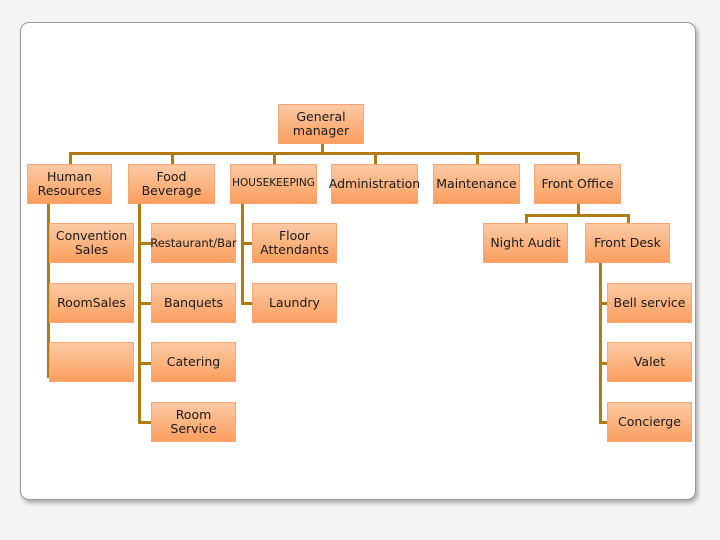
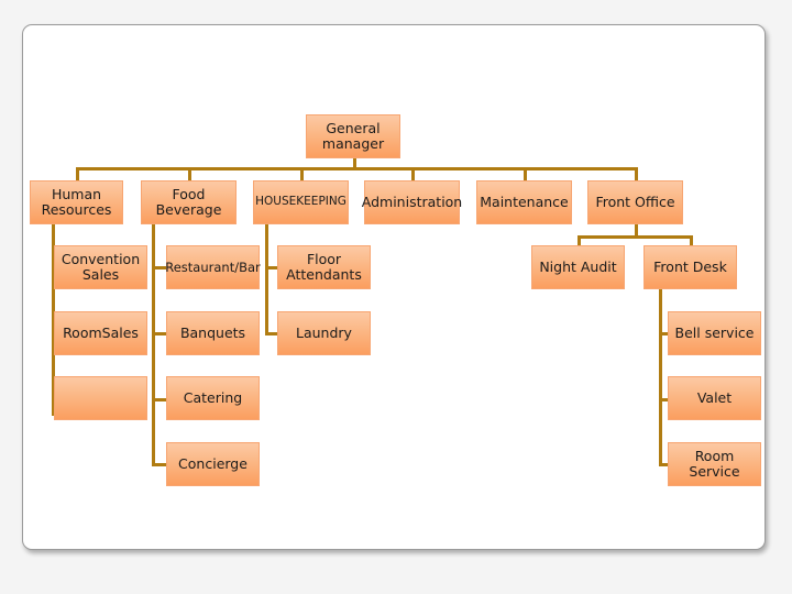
  General
  manager
  Human
  Resources
  Food Beverage
  HOUSEKEEPING
  Administration
  Maintenance
  Front Office
  Convention
  Sales
  RoomSales
  Restaurant/Bar
  Banquets
  Catering
- Room Service
+ Concierge
  Floor
  Attendants
  Laundry
  Night Audit
  Front Desk
  Bell service
  Valet
- Concierge
+ Room Service
